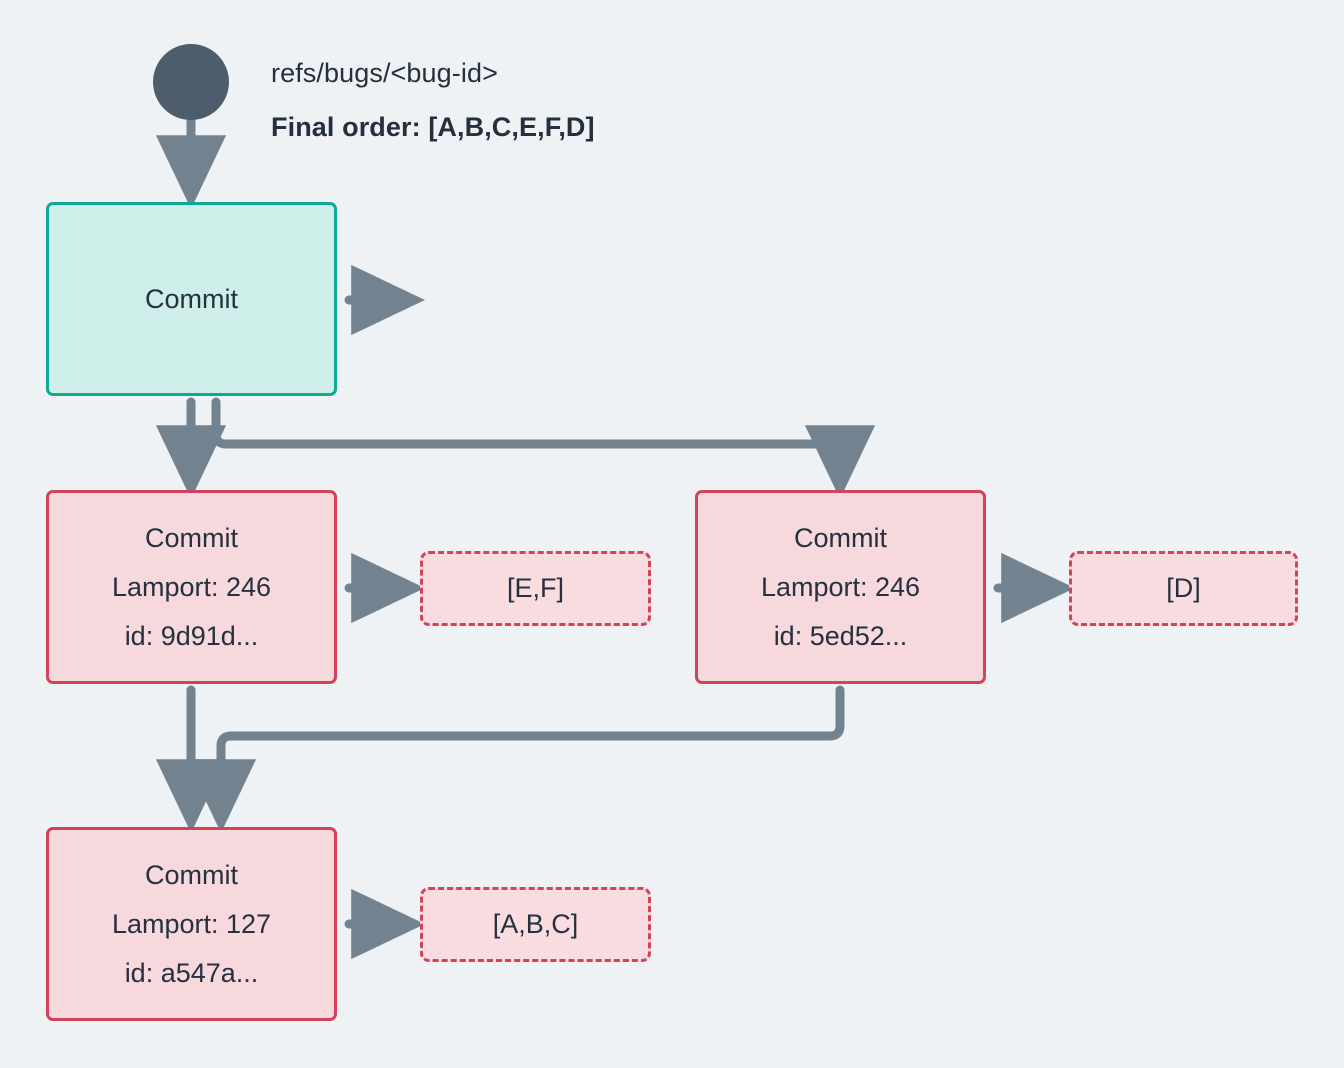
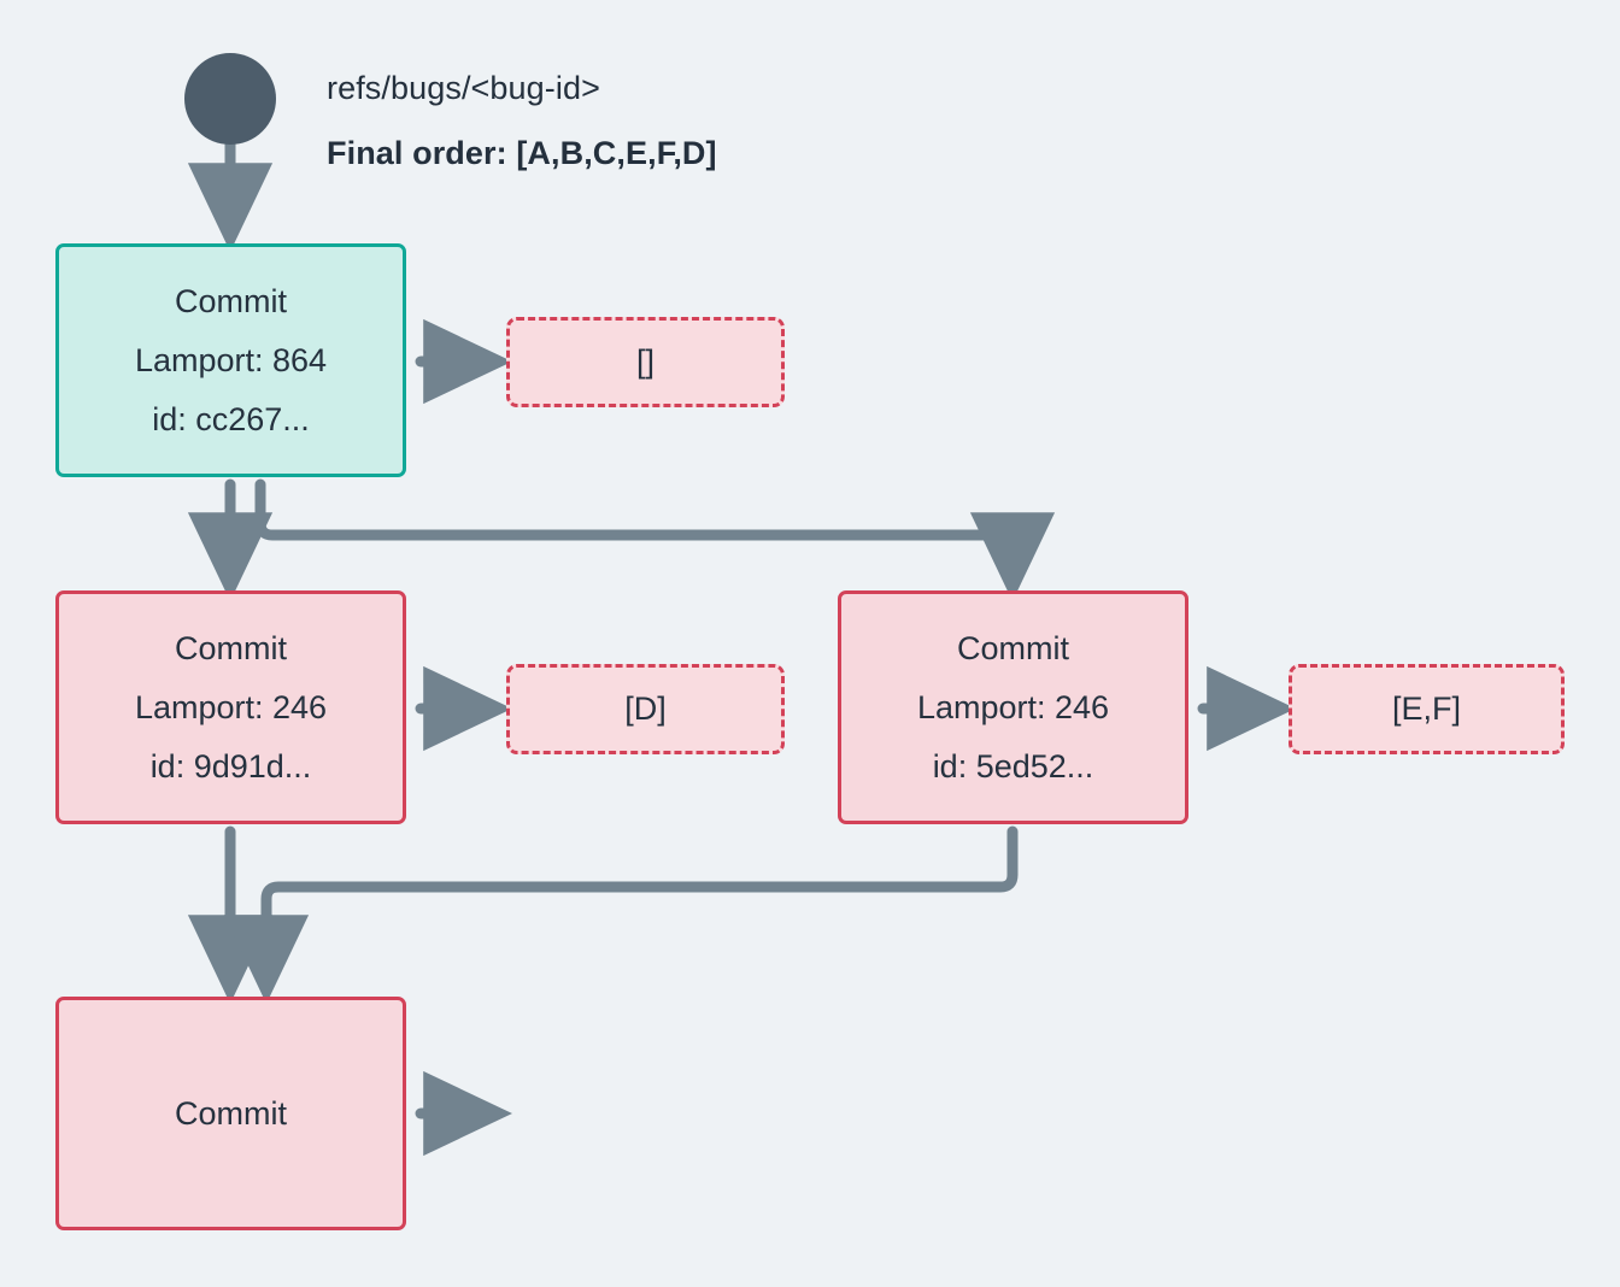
  refs/bugs/<bug-id>
  Final order: [A,B,C,E,F,D]
  Commit
+ Lamport: 864
+ id: cc267...
+ []
  Commit
  Lamport: 246
  id: 9d91d...
- [E,F]
+ [D]
  Commit
  Lamport: 246
  id: 5ed52...
- [D]
+ [E,F]
  Commit
- Lamport: 127
- id: a547a...
- [A,B,C]
